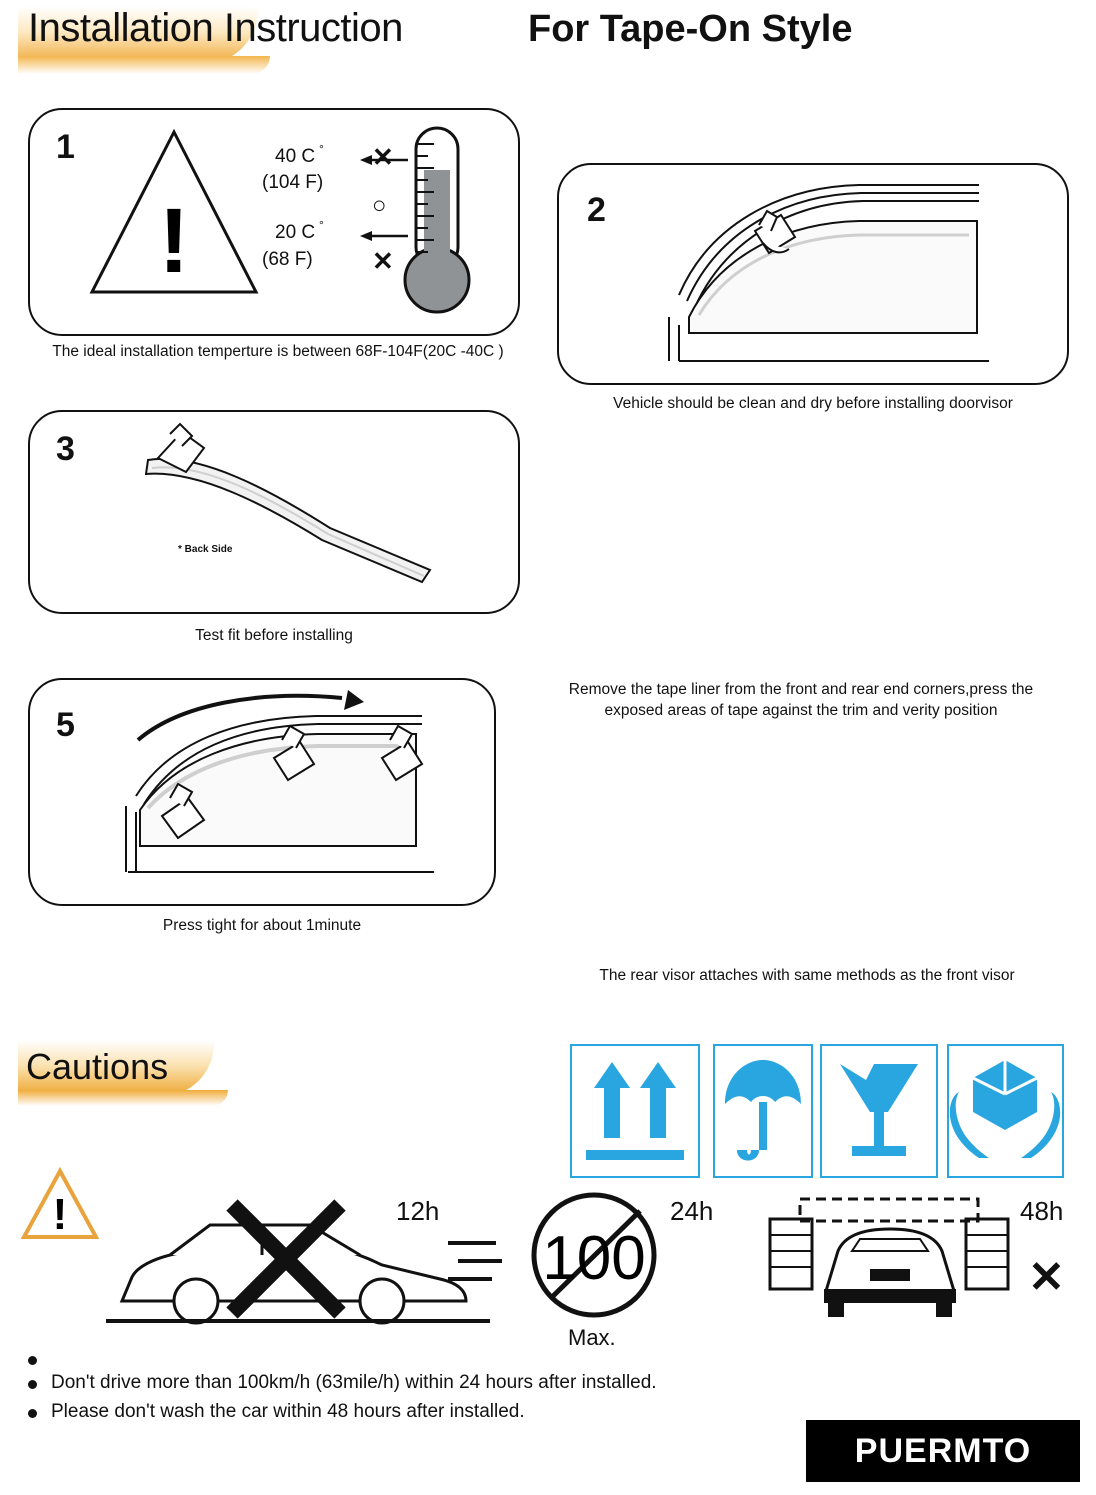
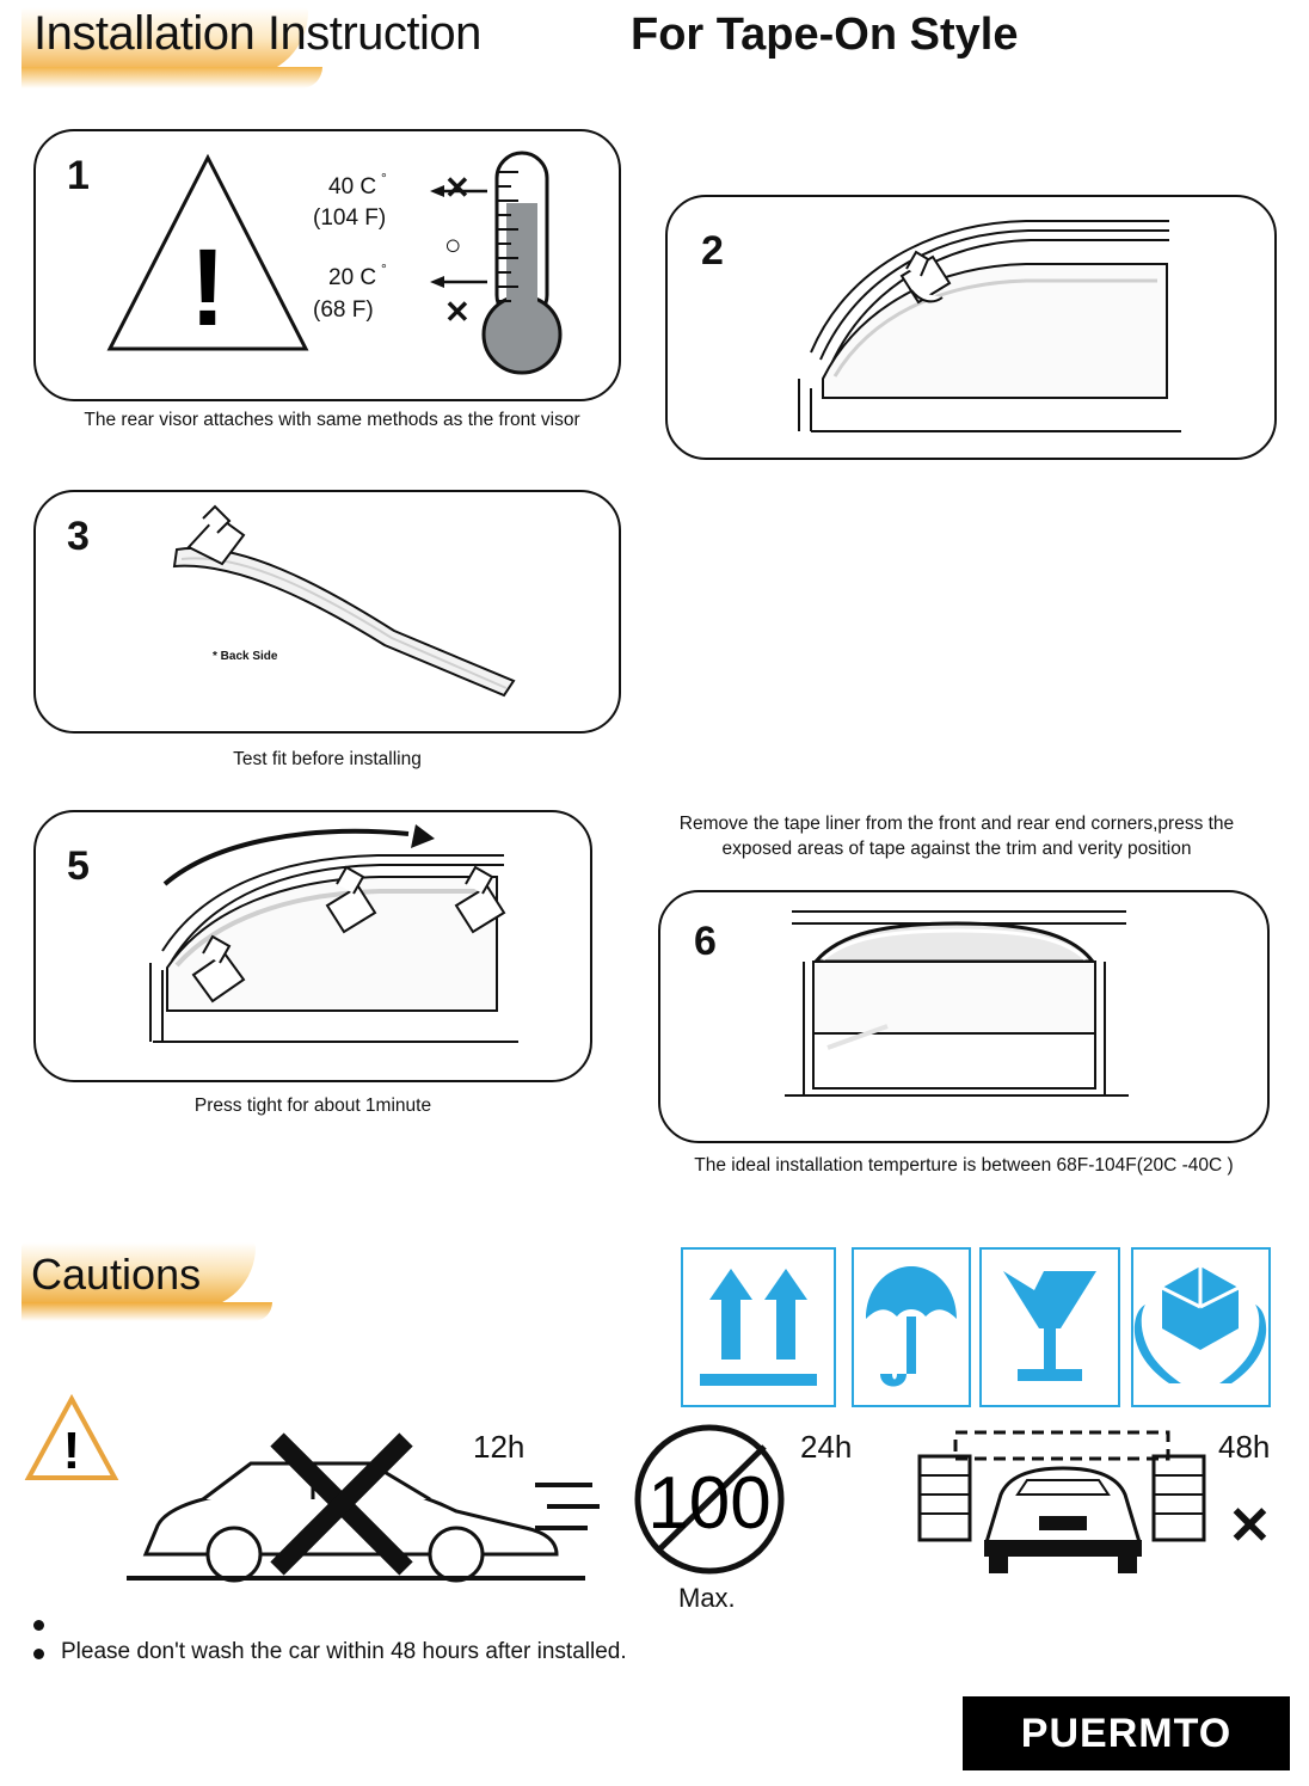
  Installation Instruction
  For Tape-On Style
  1
  !
  40 C
  °
  (104 F)
  20 C
  °
  (68 F)
  ✕
  ○
  ✕
- The ideal installation temperture is between 68F-104F(20C -40C )
+ The rear visor attaches with same methods as the front visor
  2
- Vehicle should be clean and dry before installing doorvisor
  3
  * Back Side
  Test fit before installing
  Remove the tape liner from the front and rear end corners,press the exposed areas of tape against the trim and verity position
  5
  Press tight for about 1minute
+ 6
- The rear visor attaches with same methods as the front visor
+ The ideal installation temperture is between 68F-104F(20C -40C )
  Cautions
  !
  12h
  100
  Max.
  24h
  48h
  ✕
- Don't drive more than 100km/h (63mile/h) within 24 hours after installed.
  Please don't wash the car within 48 hours after installed.
  PUERMTO
